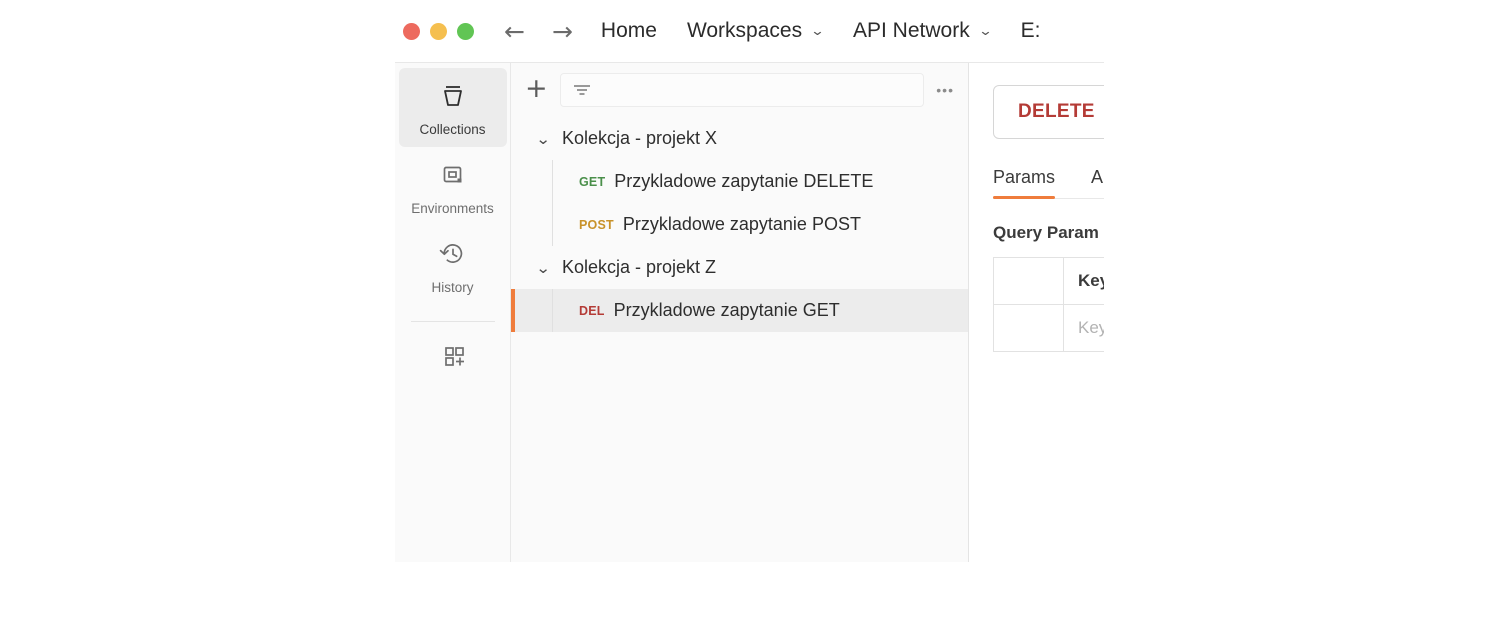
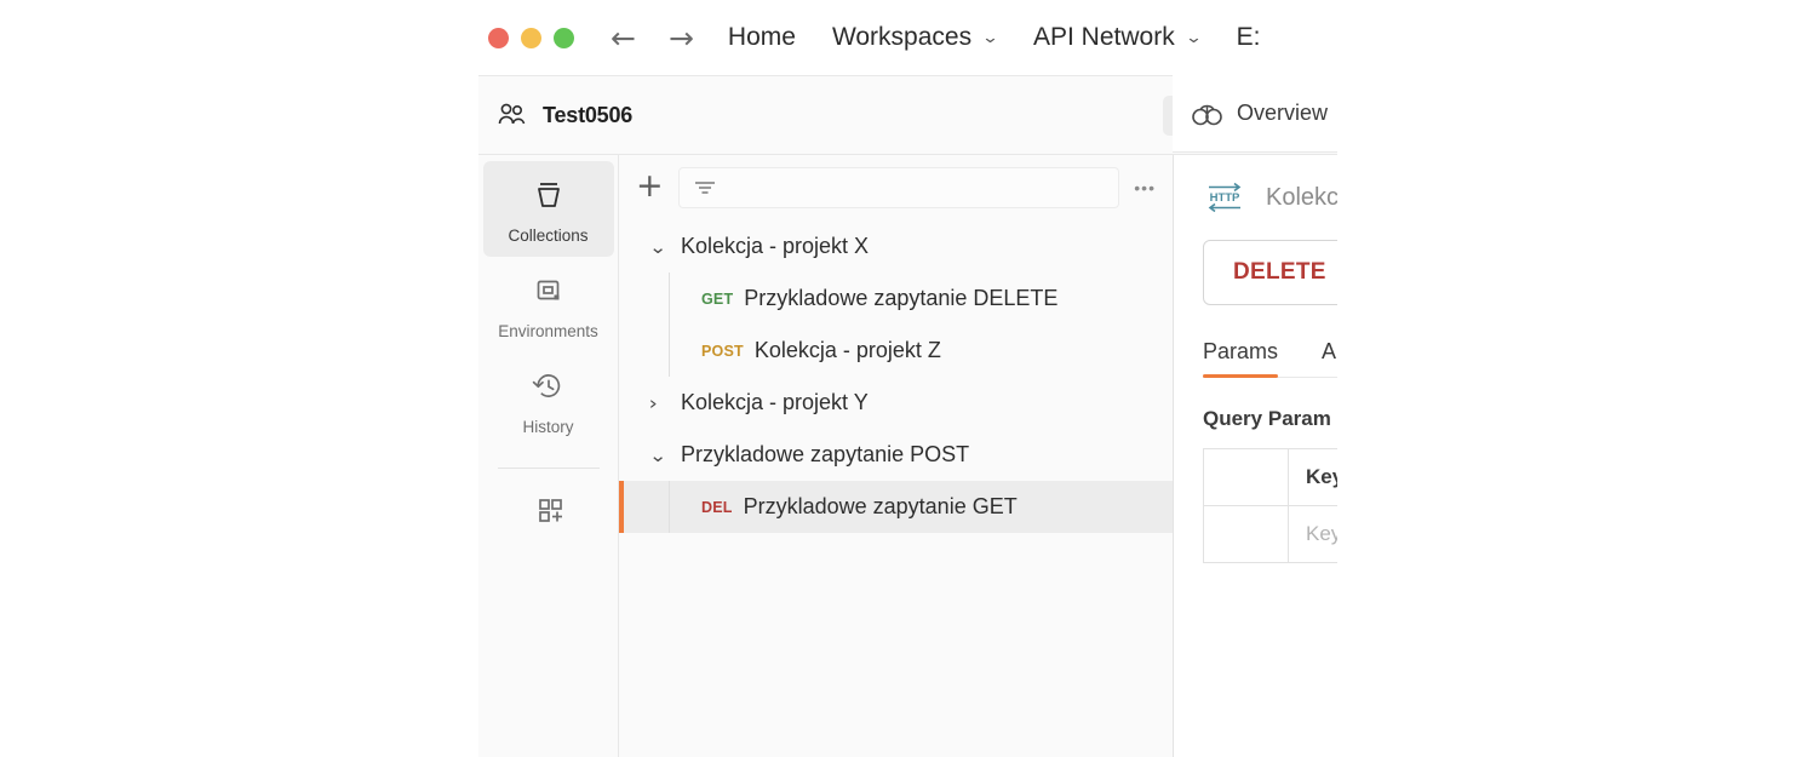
  ←
  →
  Home
  Workspaces
  ⌄
  API Network
  ⌄
  E:
+ Test0506
+ Overview
  Collections
  Environments
  History
  +
  •••
  ⌄
  Kolekcja - projekt X
  GET
  Przykladowe zapytanie DELETE
  POST
- Przykladowe zapytanie POST
+ Kolekcja - projekt Z
+ ›
+ Kolekcja - projekt Y
  ⌄
- Kolekcja - projekt Z
+ Przykladowe zapytanie POST
  DEL
  Przykladowe zapytanie GET
+ HTTP
+ Kolekc
  DELETE
  Params
  A
  Query Param
  	Key
